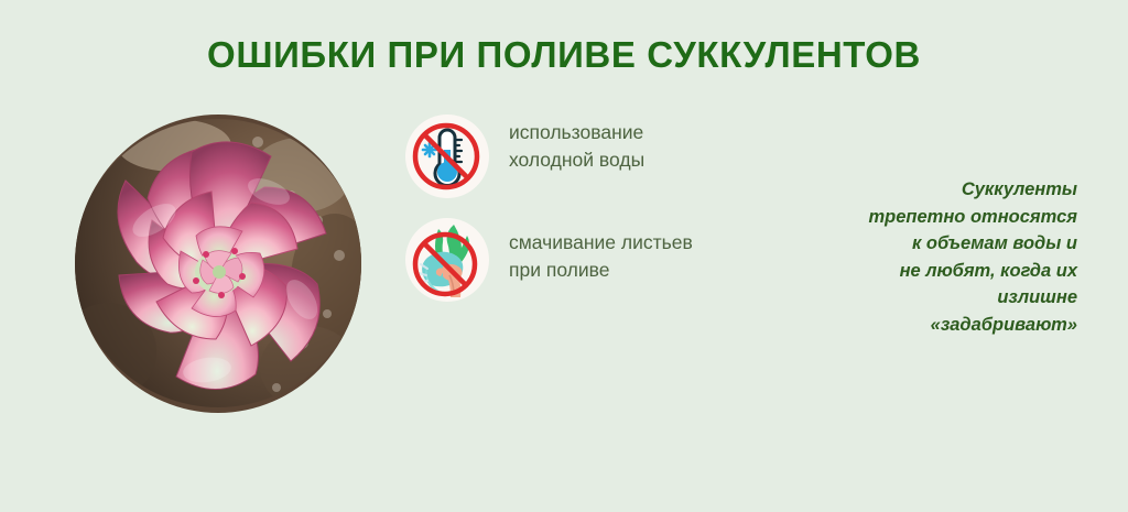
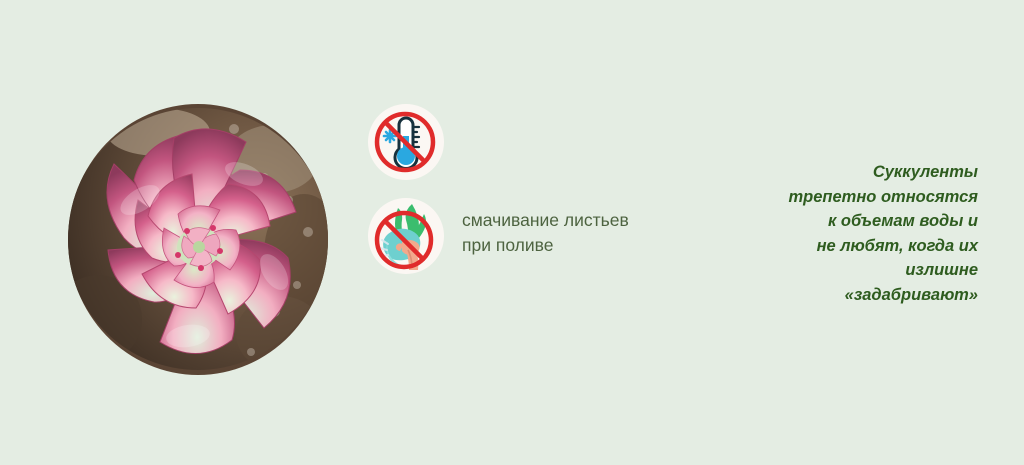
- ОШИБКИ ПРИ ПОЛИВЕ СУККУЛЕНТОВ
- использование
- холодной воды
  смачивание листьев
  при поливе
  Суккуленты
  трепетно относятся
  к объемам воды и
  не любят, когда их
  излишне
  «задабривают»
